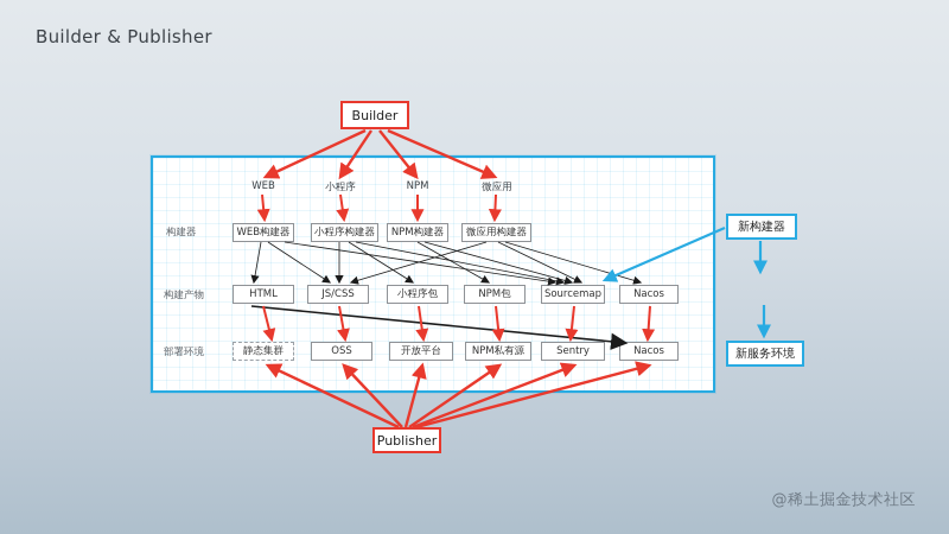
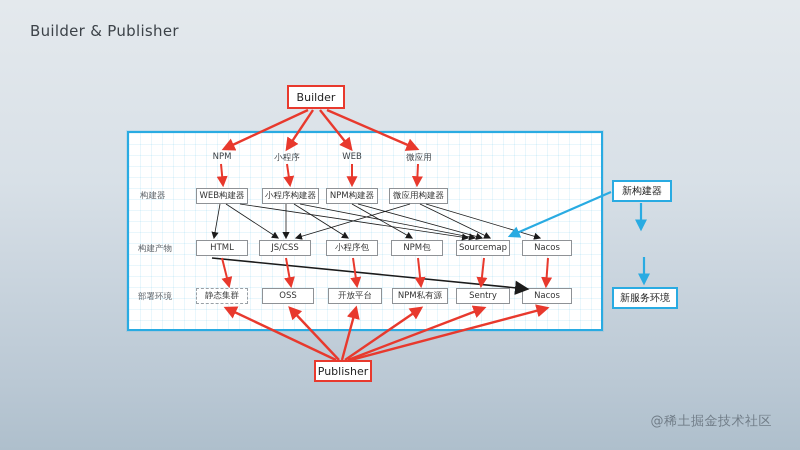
  Builder & Publisher
- WEB
+ NPM
  小程序
- NPM
+ WEB
  微应用
  构建器
  构建产物
  部署环境
  WEB构建器
  小程序构建器
  NPM构建器
  微应用构建器
  HTML
  JS/CSS
  小程序包
  NPM包
  Sourcemap
  Nacos
  静态集群
  OSS
  开放平台
  NPM私有源
  Sentry
  Nacos
  Builder
  Publisher
  新构建器
  新服务环境
  @稀土掘金技术社区
